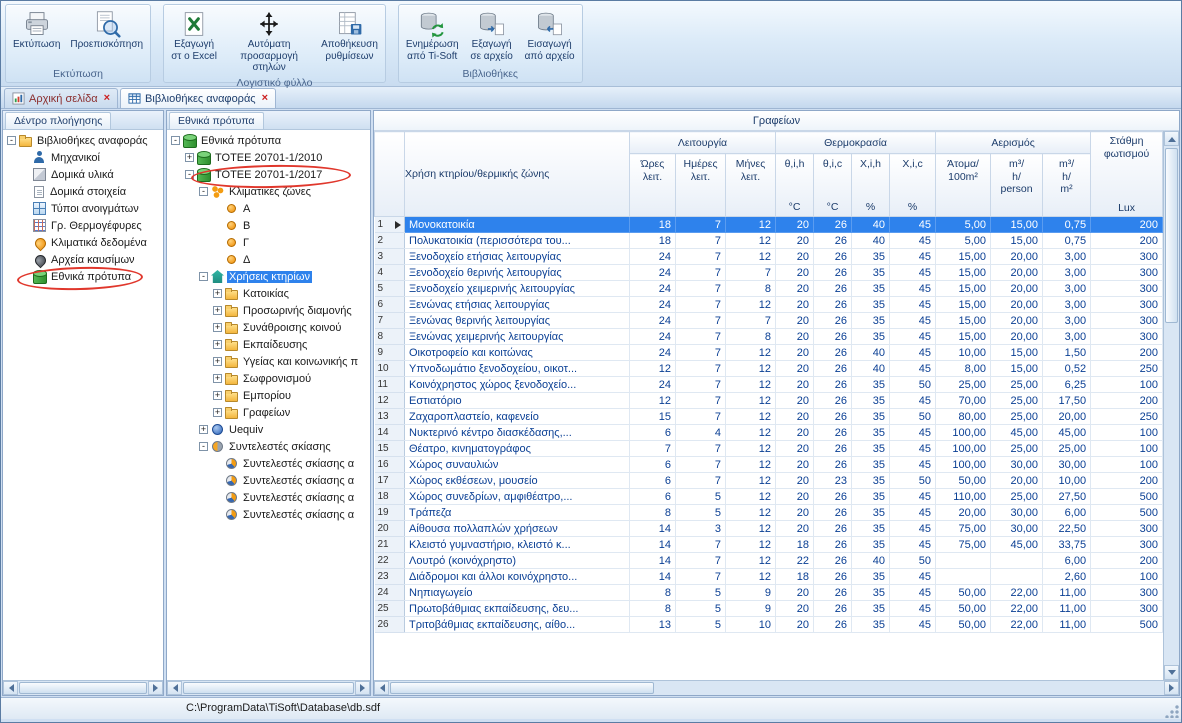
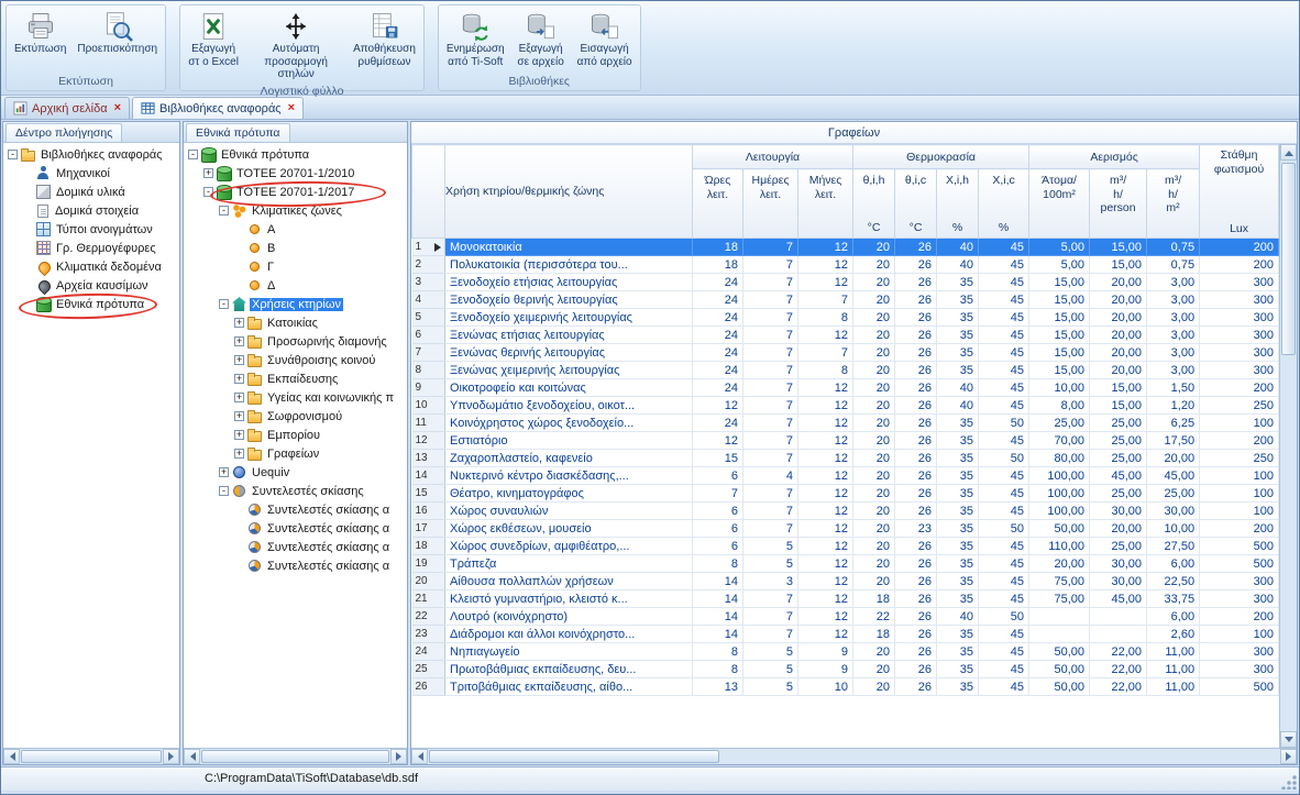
  Εκτύπωση
  Προεπισκόπηση
  Εκτύπωση
  Εξαγωγή
  στ ο Excel
  Αυτόματη
  προσαρμογή στηλών
  Αποθήκευση
  ρυθμίσεων
  Λογιστικό φύλλο
  Ενημέρωση
  από Ti-Soft
  Εξαγωγή
  σε αρχείο
  Εισαγωγή
  από αρχείο
  Βιβλιοθήκες
  Αρχική σελίδα
  ×
  Βιβλιοθήκες αναφοράς
  ×
  Δέντρο πλοήγησης
  -
  Βιβλιοθήκες αναφοράς
  Μηχανικοί
  Δομικά υλικά
  Δομικά στοιχεία
  Τύποι ανοιγμάτων
  Γρ. Θερμογέφυρες
  Κλιματικά δεδομένα
  Αρχεία καυσίμων
  Εθνικά πρότυπα
  Εθνικά πρότυπα
  -
  Εθνικά πρότυπα
  +
  ΤΟΤΕΕ 20701-1/2010
  -
  ΤΟΤΕΕ 20701-1/2017
  -
  Κλιματικές ζώνες
  Α
  Β
  Γ
  Δ
  -
  Χρήσεις κτηρίων
  +
  Κατοικίας
  +
  Προσωρινής διαμονής
  +
  Συνάθροισης κοινού
  +
  Εκπαίδευσης
  +
  Υγείας και κοινωνικής π
  +
  Σωφρονισμού
  +
  Εμπορίου
  +
  Γραφείων
  +
  Uequiv
  -
  Συντελεστές σκίασης
  Συντελεστές σκίασης α
  Συντελεστές σκίασης α
  Συντελεστές σκίασης α
  Συντελεστές σκίασης α
  Γραφείων
  	Χρήση κτηρίου/θερμικής ζώνης	Λειτουργία	Θερμοκρασία	Αερισμός	Στάθμη φωτισμούLux
  Ώρες λειτ.	Ημέρες λειτ.	Μήνες λειτ.	θ,i,h°C	θ,i,c°C	X,i,h%	X,i,c%	Άτομα/ 100m²	m³/ h/ person	m³/ h/ m²
  1	Μονοκατοικία	18	7	12	20	26	40	45	5,00	15,00	0,75	200
  2	Πολυκατοικία (περισσότερα του...	18	7	12	20	26	40	45	5,00	15,00	0,75	200
  3	Ξενοδοχείο ετήσιας λειτουργίας	24	7	12	20	26	35	45	15,00	20,00	3,00	300
  4	Ξενοδοχείο θερινής λειτουργίας	24	7	7	20	26	35	45	15,00	20,00	3,00	300
  5	Ξενοδοχείο χειμερινής λειτουργίας	24	7	8	20	26	35	45	15,00	20,00	3,00	300
  6	Ξενώνας ετήσιας λειτουργίας	24	7	12	20	26	35	45	15,00	20,00	3,00	300
  7	Ξενώνας θερινής λειτουργίας	24	7	7	20	26	35	45	15,00	20,00	3,00	300
  8	Ξενώνας χειμερινής λειτουργίας	24	7	8	20	26	35	45	15,00	20,00	3,00	300
  9	Οικοτροφείο και κοιτώνας	24	7	12	20	26	40	45	10,00	15,00	1,50	200
- 10	Υπνοδωμάτιο ξενοδοχείου, οικοτ...	12	7	12	20	26	40	45	8,00	15,00	0,52	250
+ 10	Υπνοδωμάτιο ξενοδοχείου, οικοτ...	12	7	12	20	26	40	45	8,00	15,00	1,20	250
  11	Κοινόχρηστος χώρος ξενοδοχείο...	24	7	12	20	26	35	50	25,00	25,00	6,25	100
  12	Εστιατόριο	12	7	12	20	26	35	45	70,00	25,00	17,50	200
  13	Ζαχαροπλαστείο, καφενείο	15	7	12	20	26	35	50	80,00	25,00	20,00	250
  14	Νυκτερινό κέντρο διασκέδασης,...	6	4	12	20	26	35	45	100,00	45,00	45,00	100
  15	Θέατρο, κινηματογράφος	7	7	12	20	26	35	45	100,00	25,00	25,00	100
  16	Χώρος συναυλιών	6	7	12	20	26	35	45	100,00	30,00	30,00	100
  17	Χώρος εκθέσεων, μουσείο	6	7	12	20	23	35	50	50,00	20,00	10,00	200
  18	Χώρος συνεδρίων, αμφιθέατρο,...	6	5	12	20	26	35	45	110,00	25,00	27,50	500
  19	Τράπεζα	8	5	12	20	26	35	45	20,00	30,00	6,00	500
  20	Αίθουσα πολλαπλών χρήσεων	14	3	12	20	26	35	45	75,00	30,00	22,50	300
  21	Κλειστό γυμναστήριο, κλειστό κ...	14	7	12	18	26	35	45	75,00	45,00	33,75	300
  22	Λουτρό (κοινόχρηστο)	14	7	12	22	26	40	50			6,00	200
  23	Διάδρομοι και άλλοι κοινόχρηστο...	14	7	12	18	26	35	45			2,60	100
  24	Νηπιαγωγείο	8	5	9	20	26	35	45	50,00	22,00	11,00	300
  25	Πρωτοβάθμιας εκπαίδευσης, δευ...	8	5	9	20	26	35	45	50,00	22,00	11,00	300
  26	Τριτοβάθμιας εκπαίδευσης, αίθο...	13	5	10	20	26	35	45	50,00	22,00	11,00	500
  C:\ProgramData\TiSoft\Database\db.sdf
